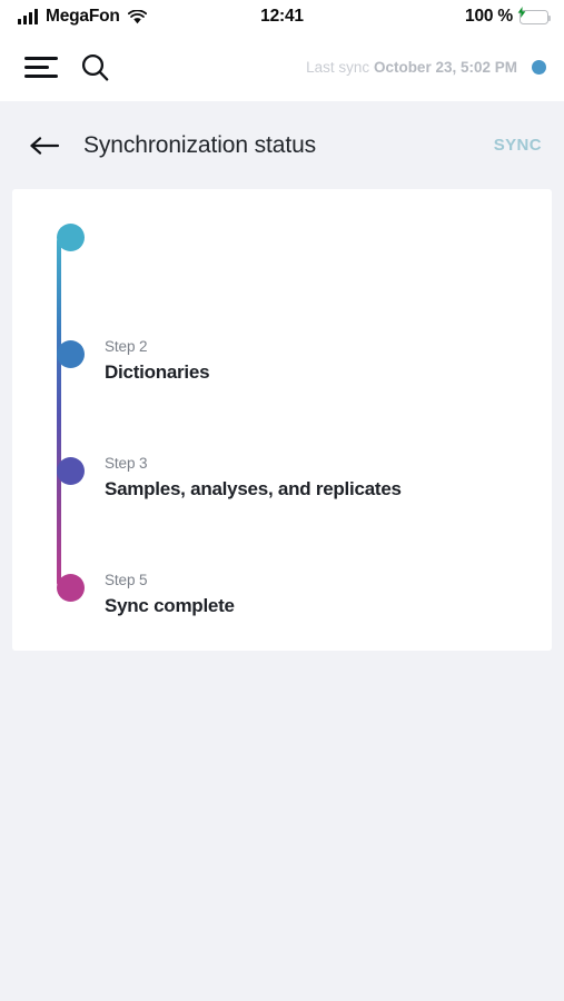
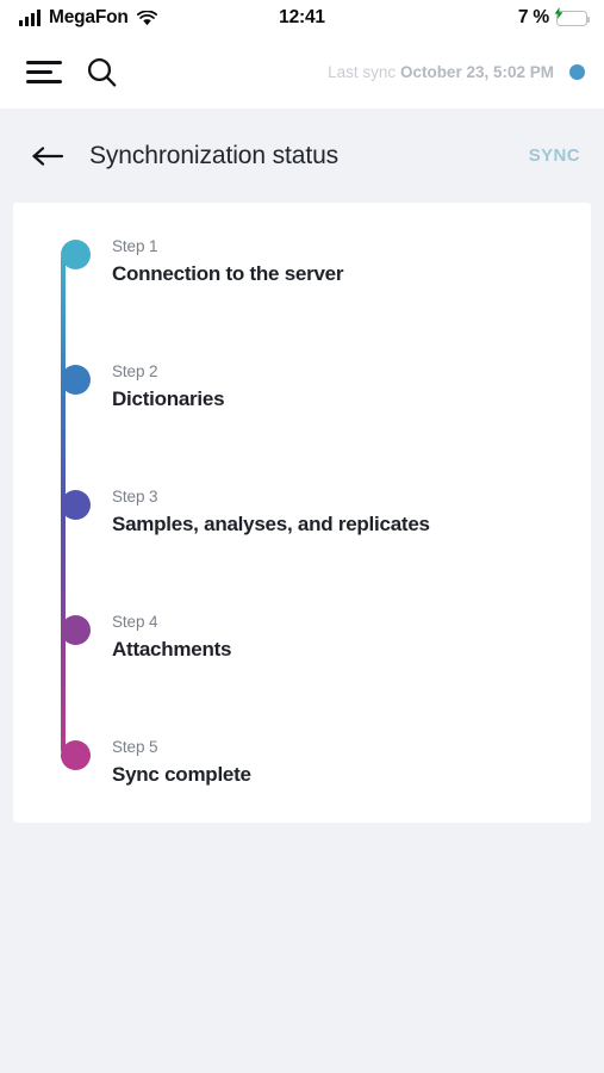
  MegaFon
  12:41
- 100 %
+ 7 %
  Last sync October 23, 5:02 PM
  Synchronization status
  SYNC
+ Step 1
+ Connection to the server
  Step 2
  Dictionaries
  Step 3
  Samples, analyses, and replicates
+ Step 4
+ Attachments
  Step 5
  Sync complete
